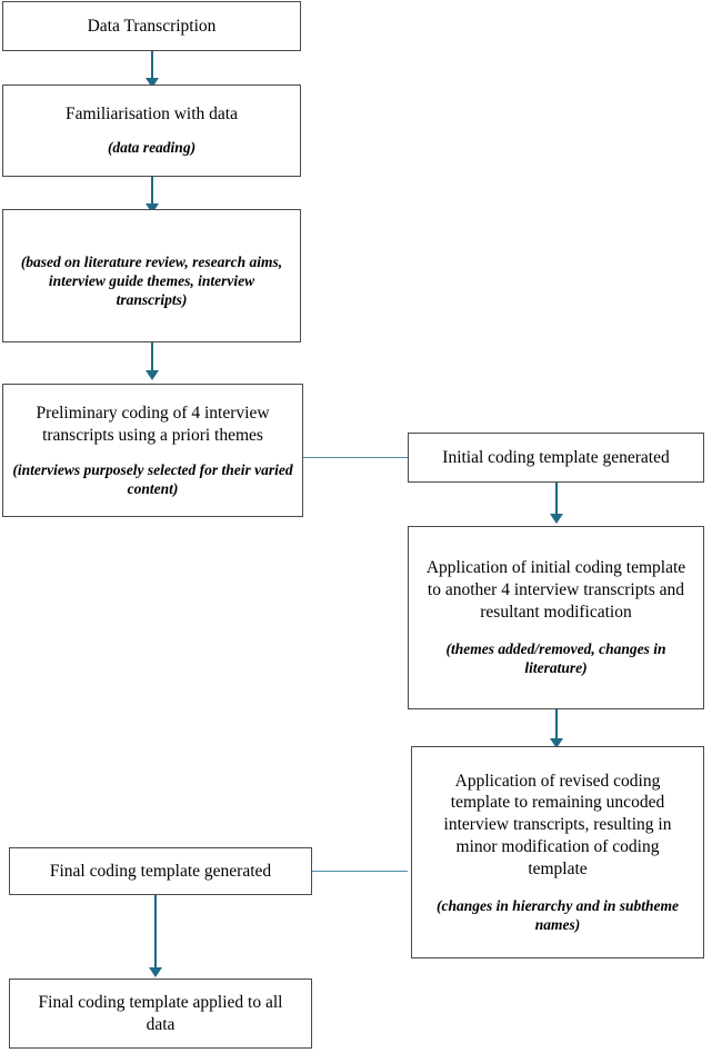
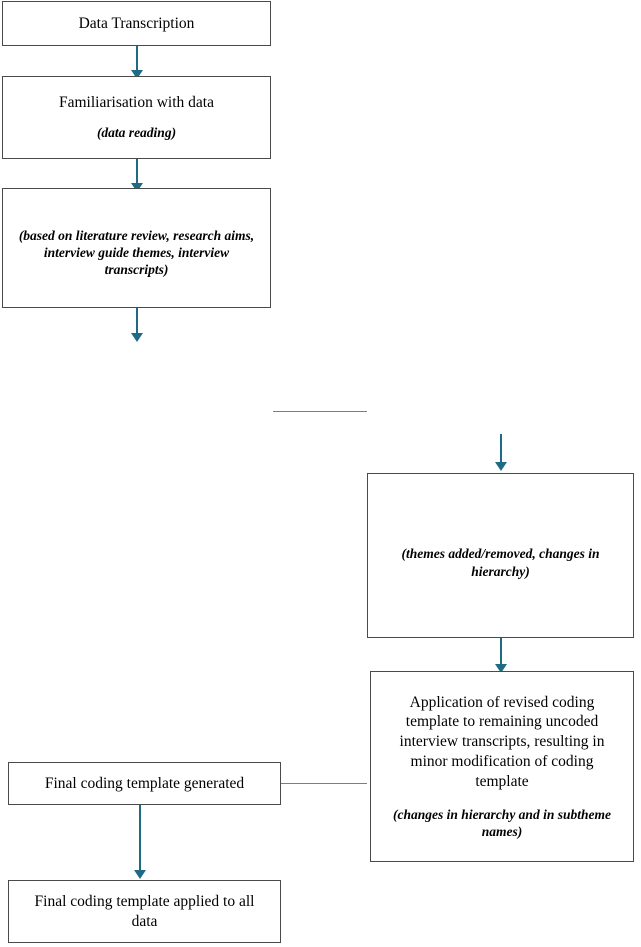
  Data Transcription
  Familiarisation with data
  (data reading)
  (based on literature review, research aims, interview guide themes, interview transcripts)
- Preliminary coding of 4 interview transcripts using a priori themes
- (interviews purposely selected for their varied content)
- Initial coding template generated
- Application of initial coding template to another 4 interview transcripts and resultant modification
- (themes added/removed, changes in literature)
+ (themes added/removed, changes in hierarchy)
  Application of revised coding template to remaining uncoded interview transcripts, resulting in minor modification of coding template
  (changes in hierarchy and in subtheme names)
  Final coding template generated
  Final coding template applied to all data
